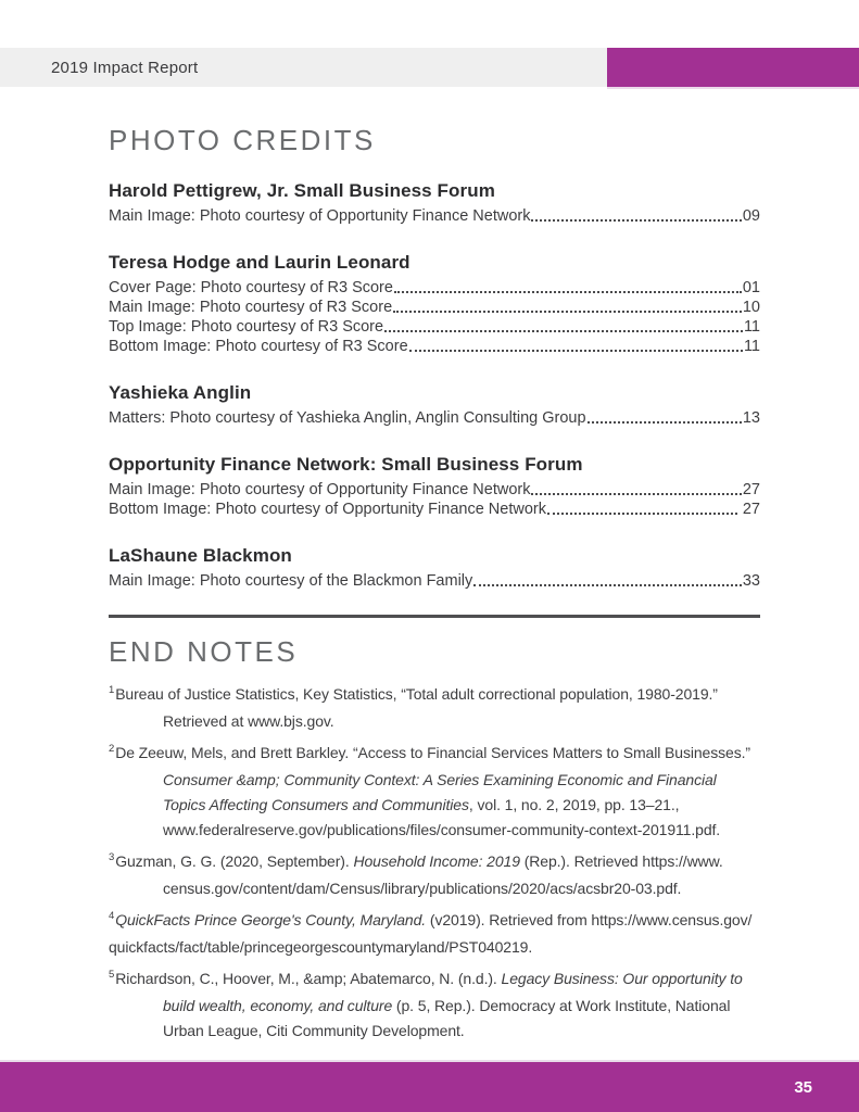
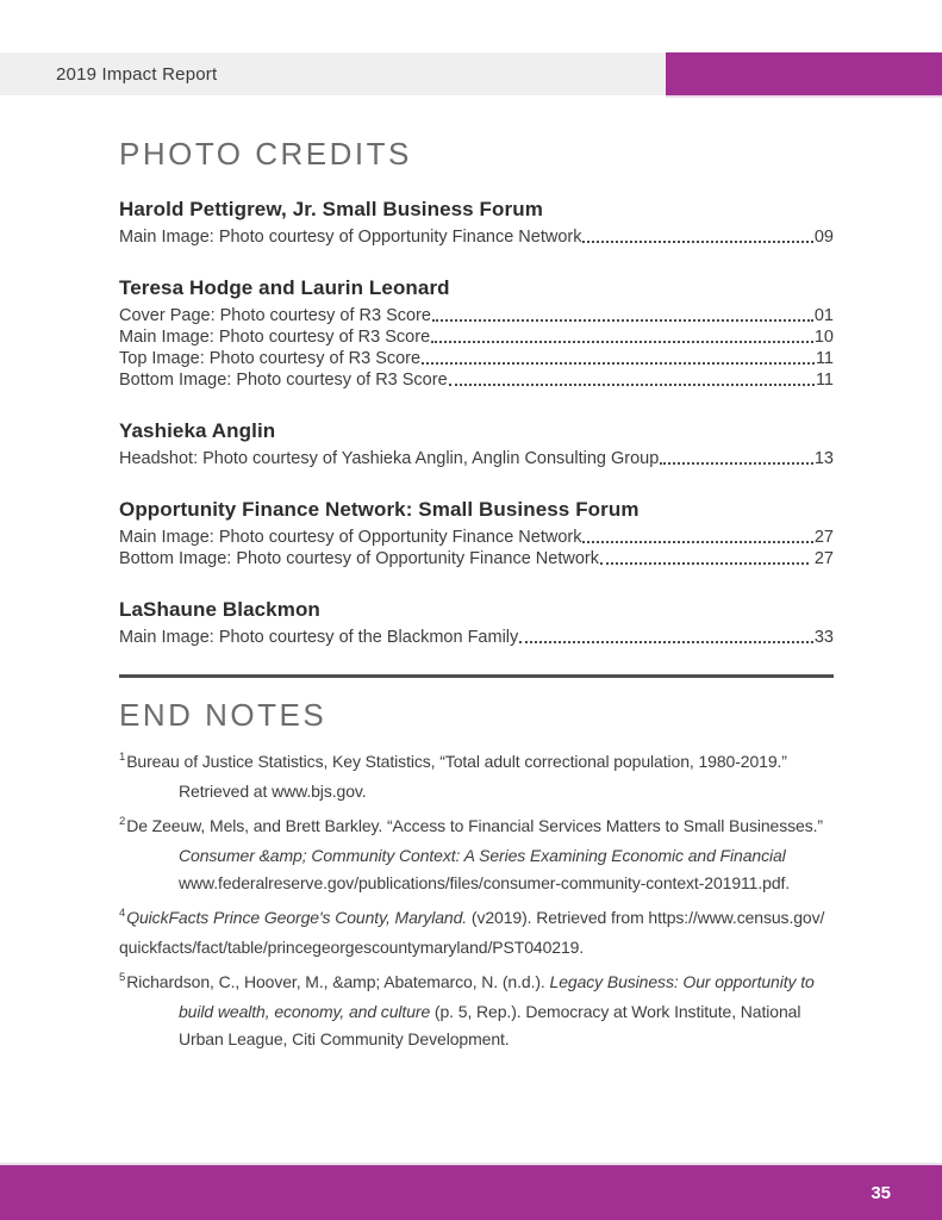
  2019 Impact Report
  PHOTO CREDITS
  Harold Pettigrew, Jr. Small Business Forum
  Main Image: Photo courtesy of Opportunity Finance Network
  09
  Teresa Hodge and Laurin Leonard
  Cover Page: Photo courtesy of R3 Score
  01
  Main Image: Photo courtesy of R3 Score
  10
  Top Image: Photo courtesy of R3 Score
  11
  Bottom Image: Photo courtesy of R3 Score
  11
  Yashieka Anglin
- Matters: Photo courtesy of Yashieka Anglin, Anglin Consulting Group
+ Headshot: Photo courtesy of Yashieka Anglin, Anglin Consulting Group
  13
  Opportunity Finance Network: Small Business Forum
  Main Image: Photo courtesy of Opportunity Finance Network
  27
  Bottom Image: Photo courtesy of Opportunity Finance Network
  27
  LaShaune Blackmon
  Main Image: Photo courtesy of the Blackmon Family
  33
  END NOTES
  1Bureau of Justice Statistics, Key Statistics, “Total adult correctional population, 1980-2019.”
  Retrieved at www.bjs.gov.
  2De Zeeuw, Mels, and Brett Barkley. “Access to Financial Services Matters to Small Businesses.”
  Consumer &amp; Community Context: A Series Examining Economic and Financial
- Topics Affecting Consumers and Communities, vol. 1, no. 2, 2019, pp. 13–21.,
  www.federalreserve.gov/publications/files/consumer-community-context-201911.pdf.
- 3Guzman, G. G. (2020, September). Household Income: 2019 (Rep.). Retrieved https://www.
- census.gov/content/dam/Census/library/publications/2020/acs/acsbr20-03.pdf.
  4QuickFacts Prince George's County, Maryland. (v2019). Retrieved from https://www.census.gov/
  quickfacts/fact/table/princegeorgescountymaryland/PST040219.
  5Richardson, C., Hoover, M., &amp; Abatemarco, N. (n.d.). Legacy Business: Our opportunity to
  build wealth, economy, and culture (p. 5, Rep.). Democracy at Work Institute, National
  Urban League, Citi Community Development.
  35
